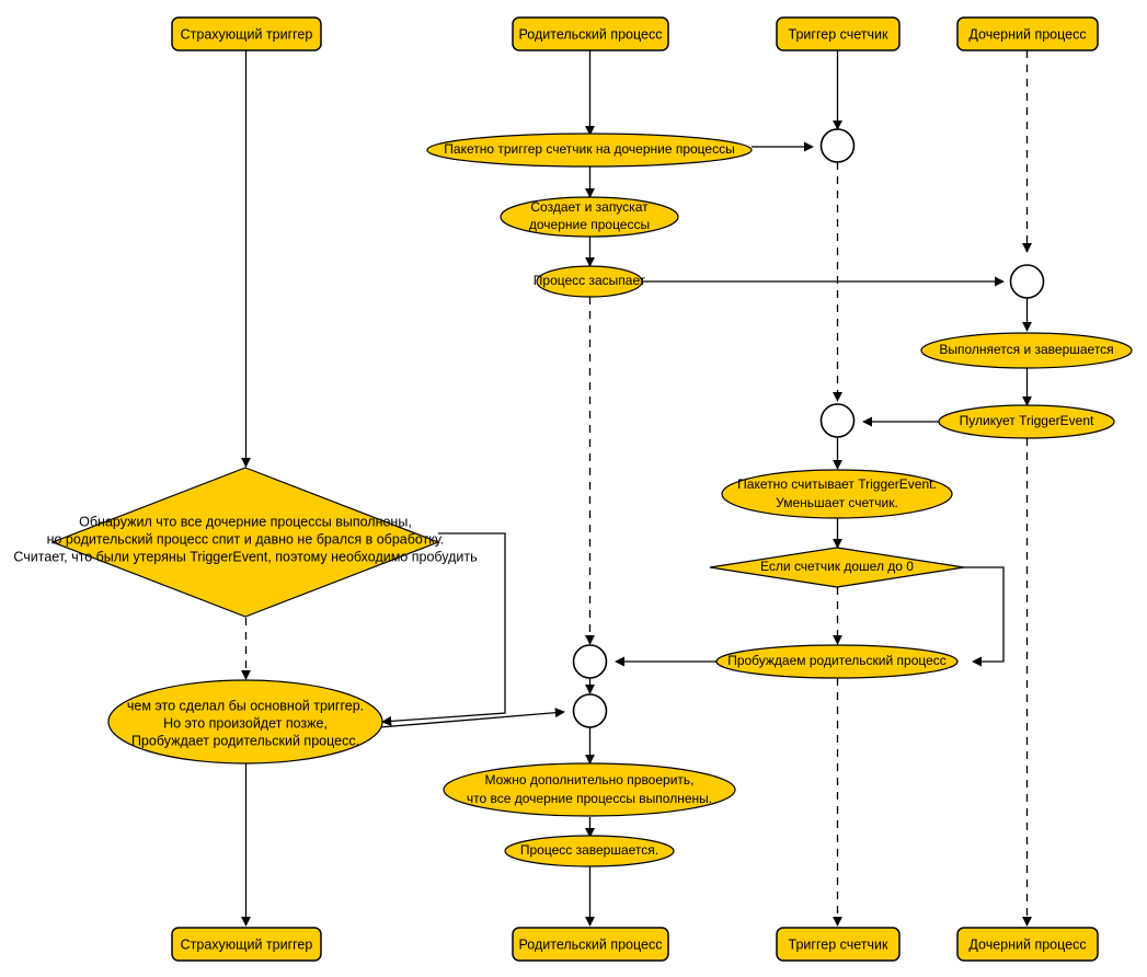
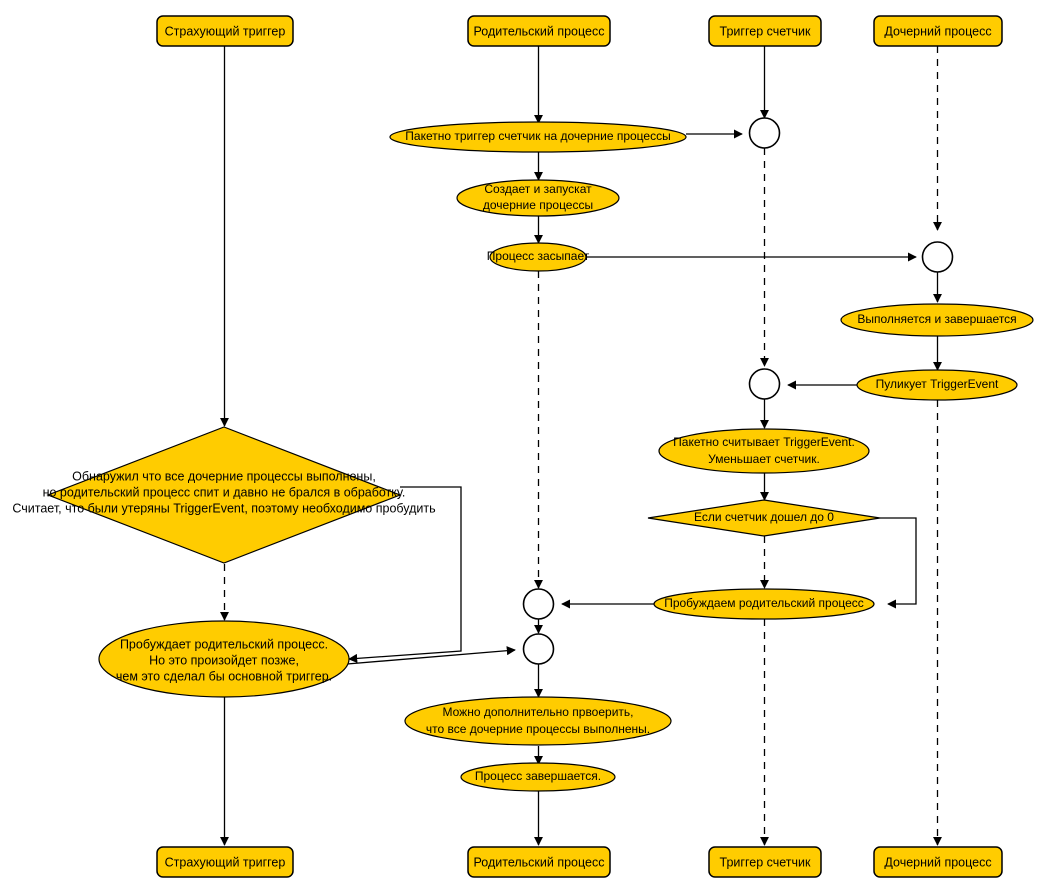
  Страхующий триггер
  Родительский процесс
  Триггер счетчик
  Дочерний процесс
  Пакетно триггер счетчик на дочерние процессы
  Создает и запускат
  дочерние процессы
  Процесс засыпает
  Можно дополнительно првоерить,
  что все дочерние процессы выполнены.
  Процесс завершается.
  Пакетно считывает TriggerEvent.
  Уменьшает счетчик.
  Если счетчик дошел до 0
  Пробуждаем родительский процесс
  Выполняется и завершается
  Пуликует TriggerEvent
  Обнаружил что все дочерние процессы выполнены,
  но родительский процесс спит и давно не брался в обработку.
  Считает, что были утеряны TriggerEvent, поэтому необходимо пробудить
- чем это сделал бы основной триггер.
+ Пробуждает родительский процесс.
  Но это произойдет позже,
- Пробуждает родительский процесс.
+ чем это сделал бы основной триггер.
  Страхующий триггер
  Родительский процесс
  Триггер счетчик
  Дочерний процесс
